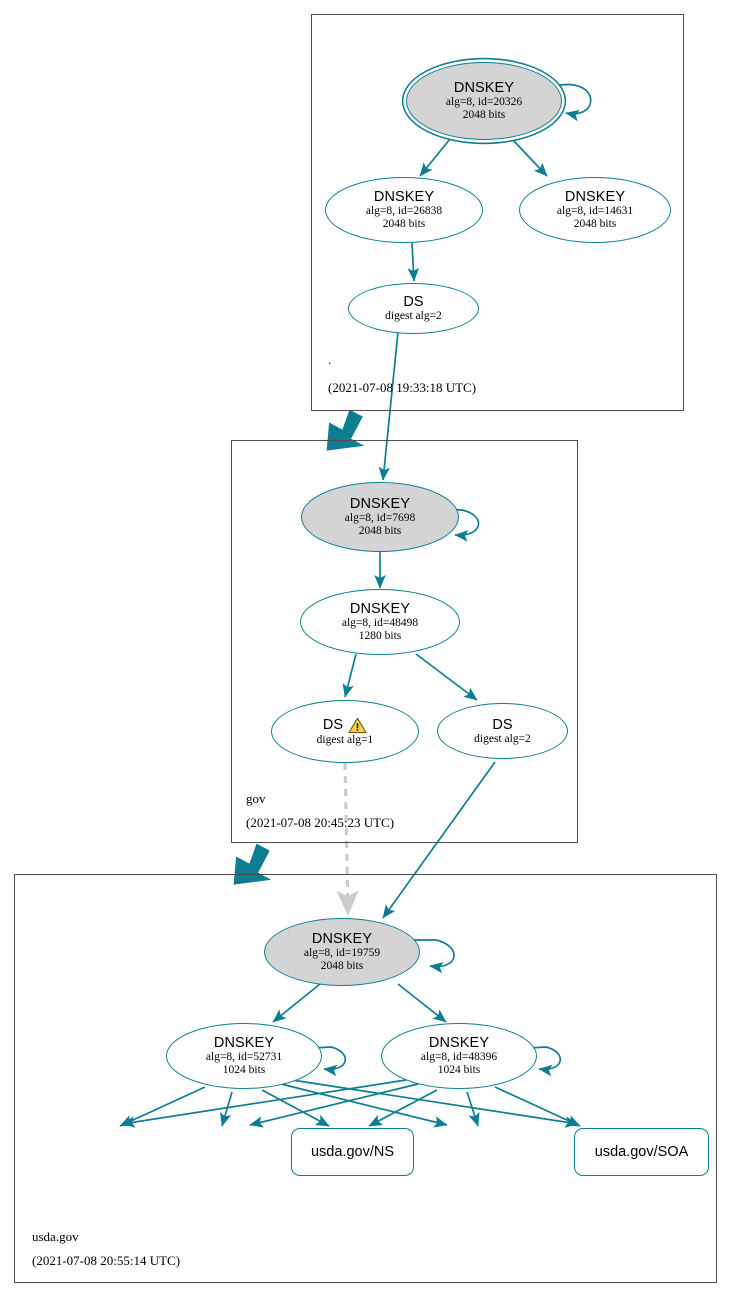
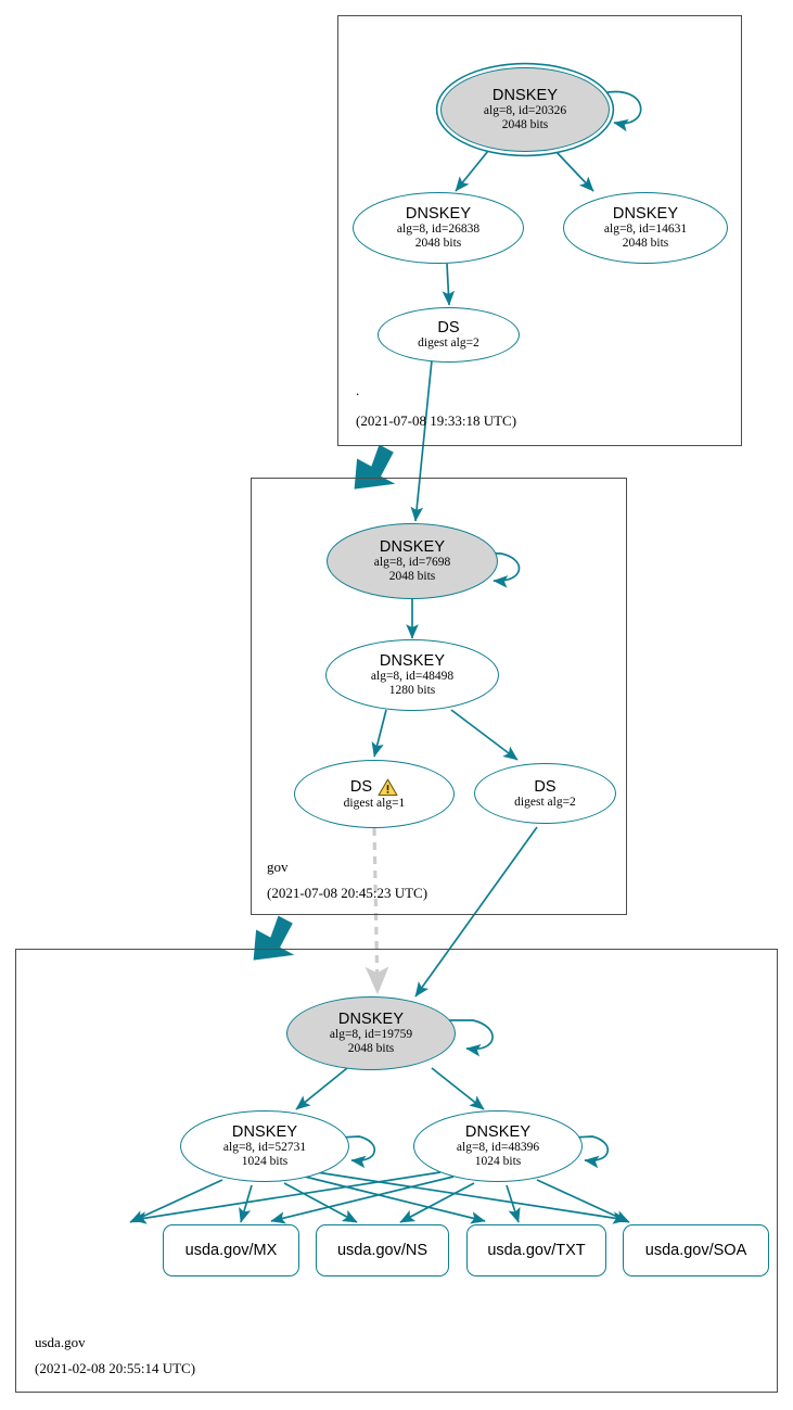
  .
  (2021-07-08 19:33:18 UTC)
  gov
  (2021-07-08 20:45:23 UTC)
  usda.gov
- (2021-07-08 20:55:14 UTC)
+ (2021-02-08 20:55:14 UTC)
  DNSKEY
  alg=8, id=20326
  2048 bits
  DNSKEY
  alg=8, id=26838
  2048 bits
  DNSKEY
  alg=8, id=14631
  2048 bits
  DS
  digest alg=2
  DNSKEY
  alg=8, id=7698
  2048 bits
  DNSKEY
  alg=8, id=48498
  1280 bits
  DS
  digest alg=1
  DS
  digest alg=2
  DNSKEY
  alg=8, id=19759
  2048 bits
  DNSKEY
  alg=8, id=52731
  1024 bits
  DNSKEY
  alg=8, id=48396
  1024 bits
+ usda.gov/MX
  usda.gov/NS
+ usda.gov/TXT
  usda.gov/SOA
